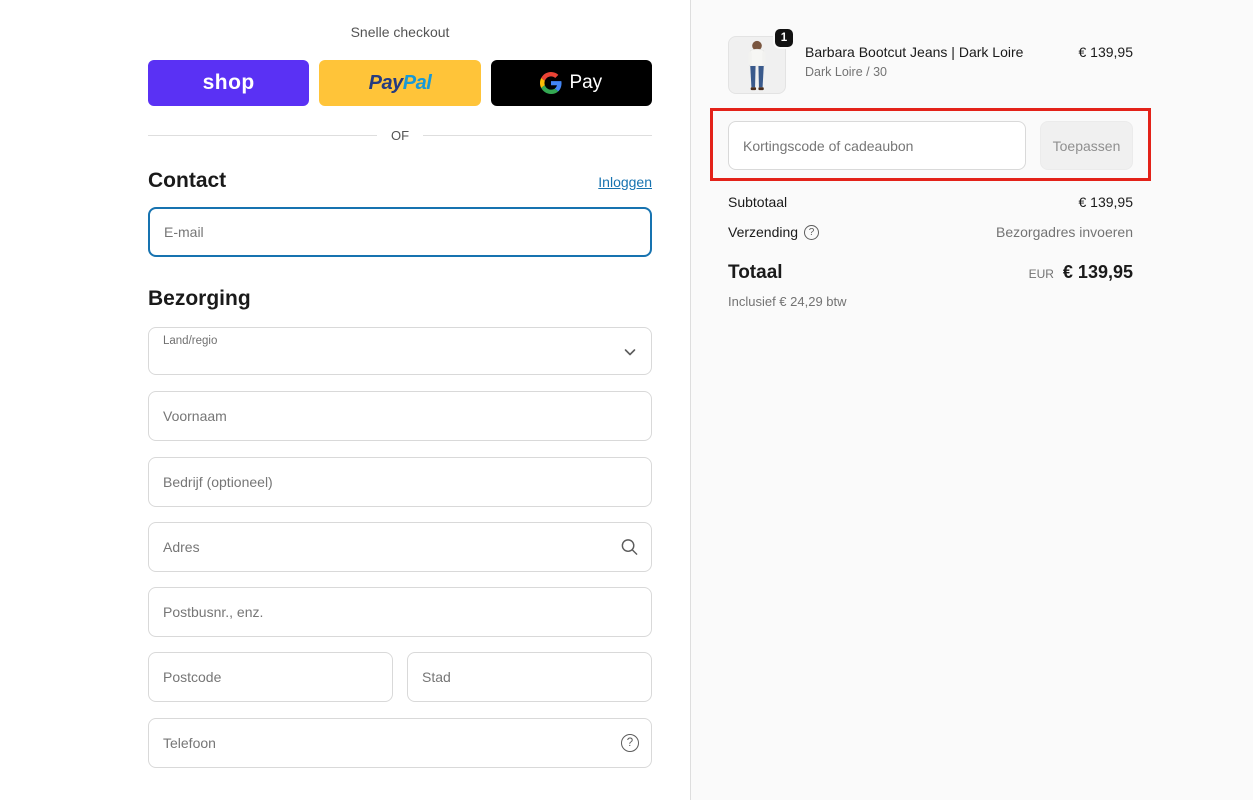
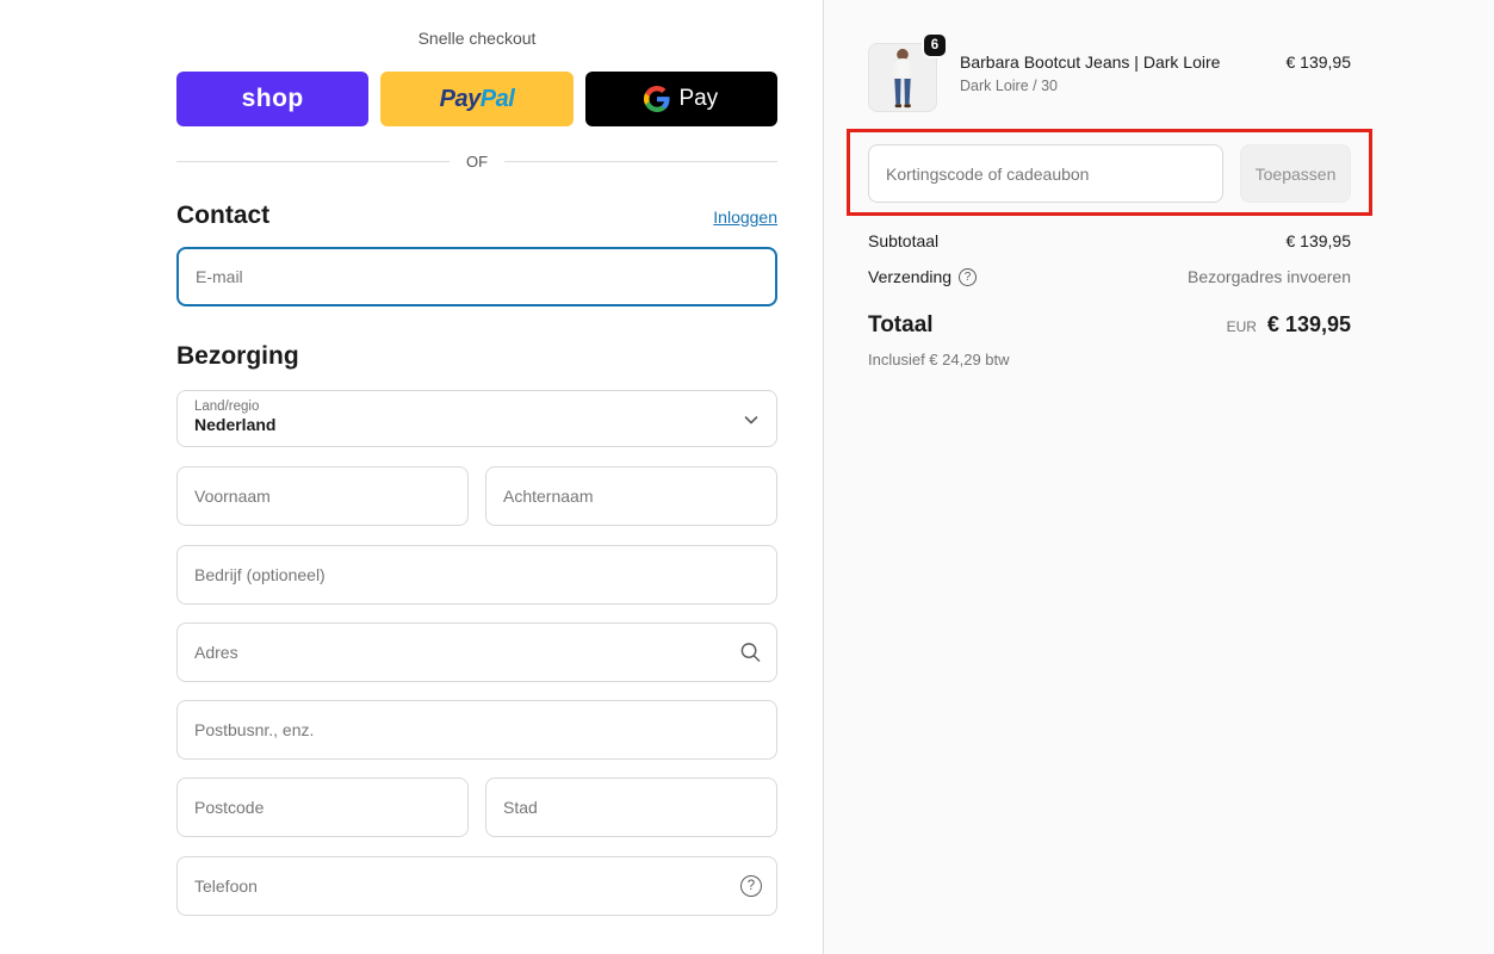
  Snelle checkout
  shop
  PayPal
  Pay
  OF
  Contact
  Inloggen
  E-mail
  Bezorging
  Land/regio
+ Nederland
  Voornaam
+ Achternaam
  Bedrijf (optioneel)
  Adres
  Postbusnr., enz.
  Postcode
  Stad
  Telefoon
  ?
- 1
+ 6
  Barbara Bootcut Jeans | Dark Loire
  Dark Loire / 30
  € 139,95
  Kortingscode of cadeaubon
  Toepassen
  Subtotaal
  € 139,95
  Verzending
  ?
  Bezorgadres invoeren
  Totaal
  EUR
  € 139,95
  Inclusief € 24,29 btw
